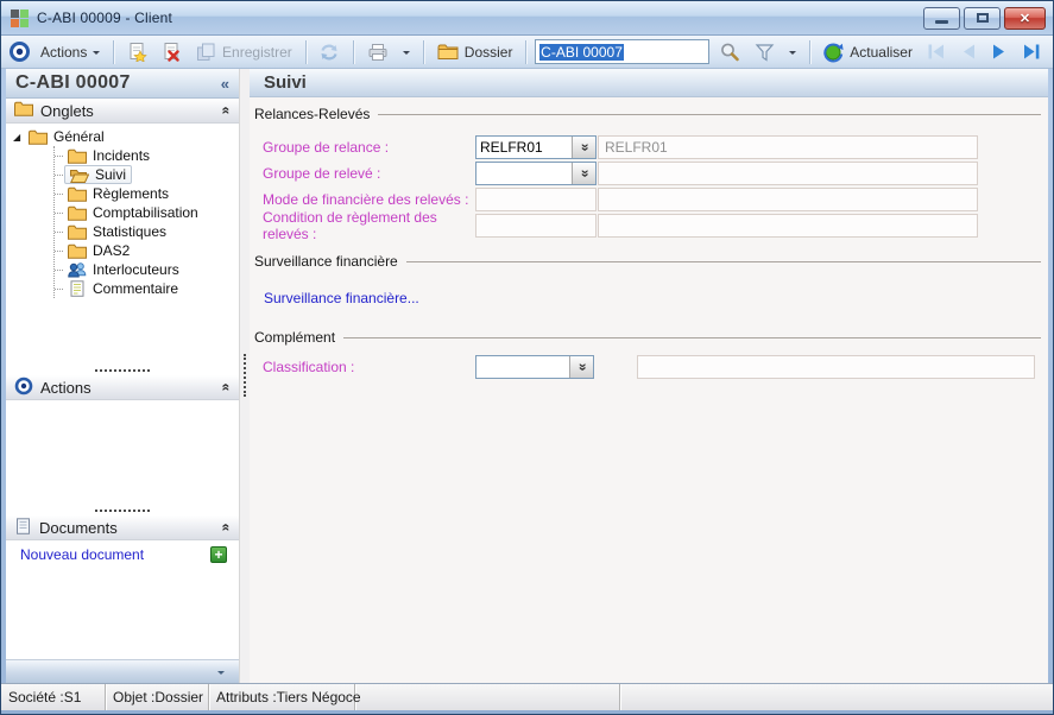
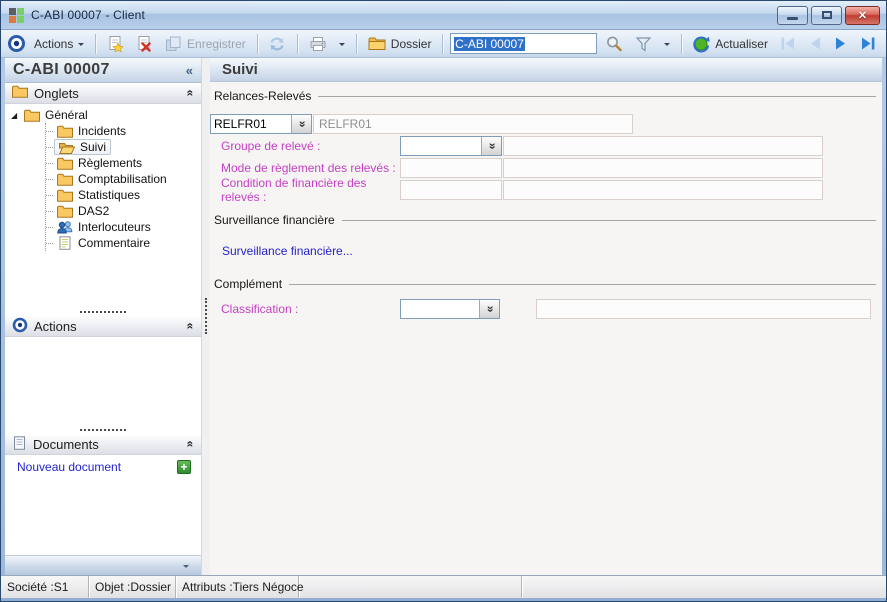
- C-ABI 00009 - Client
+ C-ABI 00007 - Client
  ✕
  Actions
  Enregistrer
  Dossier
  C-ABI 00007
  Actualiser
  C-ABI 00007
  «
  Onglets
  ◢
  Général
  Incidents
  Suivi
  Règlements
  Comptabilisation
  Statistiques
  DAS2
  Interlocuteurs
  Commentaire
  Actions
  Documents
  Nouveau document
  +
  Suivi
  Relances-Relevés
- Groupe de relance :
  RELFR01
  RELFR01
  Groupe de relevé :
- Mode de financière des relevés :
+ Mode de règlement des relevés :
- Condition de règlement des relevés :
+ Condition de financière des relevés :
  Surveillance financière
  Surveillance financière...
  Complément
  Classification :
  Société :S1
  Objet :Dossier
  Attributs :Tiers Négoc
